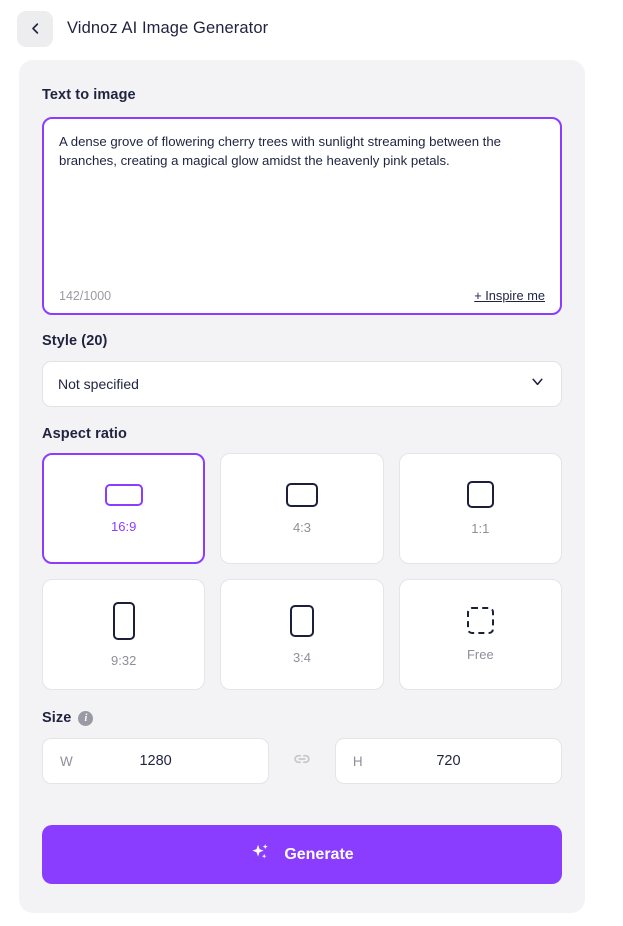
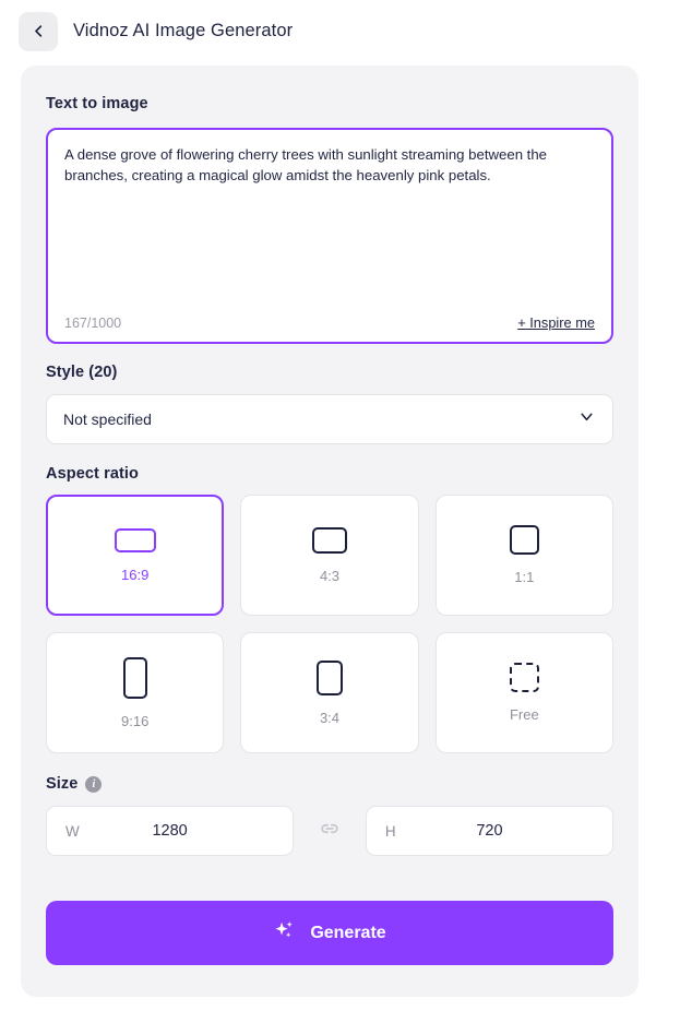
  Vidnoz AI Image Generator
  Text to image
- 142/1000
+ 167/1000
  + Inspire me
  Style (20)
  Not specified
  Aspect ratio
  16:9
  4:3
  1:1
- 9:32
+ 9:16
  3:4
  Free
  Size
  i
  W
  1280
  H
  720
  Generate
